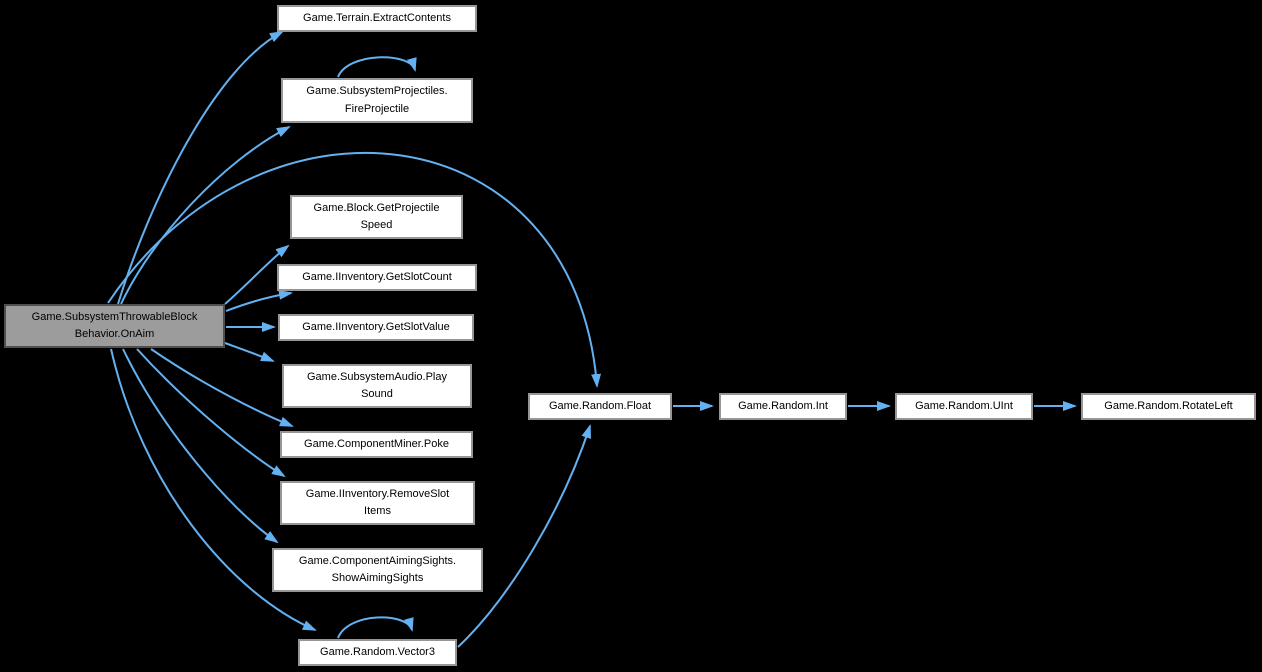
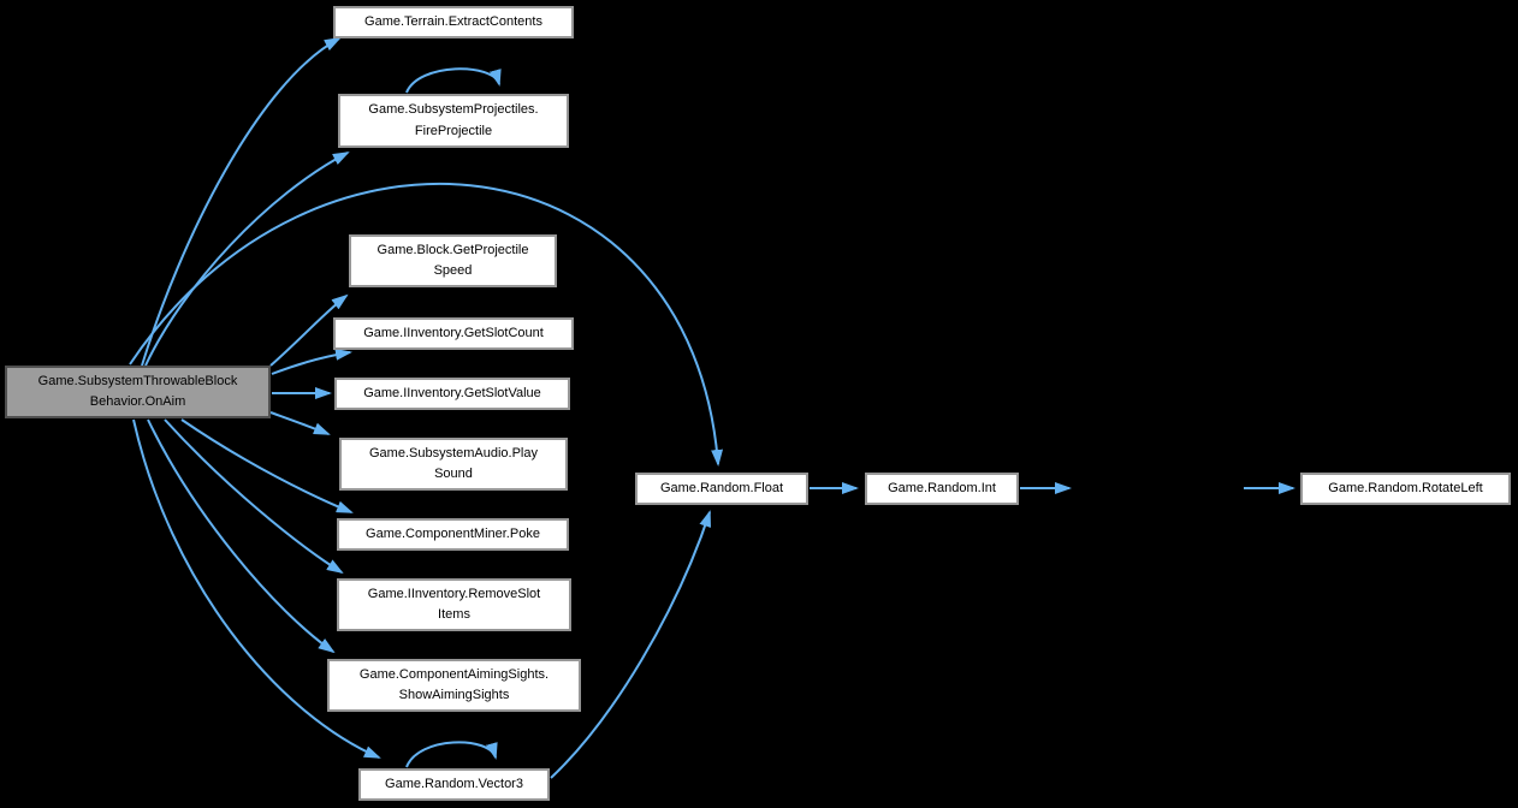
  Game.SubsystemThrowableBlock
  Behavior.OnAim
  Game.Terrain.ExtractContents
  Game.SubsystemProjectiles.
  FireProjectile
  Game.Block.GetProjectile
  Speed
  Game.IInventory.GetSlotCount
  Game.IInventory.GetSlotValue
  Game.SubsystemAudio.Play
  Sound
  Game.ComponentMiner.Poke
  Game.IInventory.RemoveSlot
  Items
  Game.ComponentAimingSights.
  ShowAimingSights
  Game.Random.Vector3
  Game.Random.Float
  Game.Random.Int
- Game.Random.UInt
  Game.Random.RotateLeft
